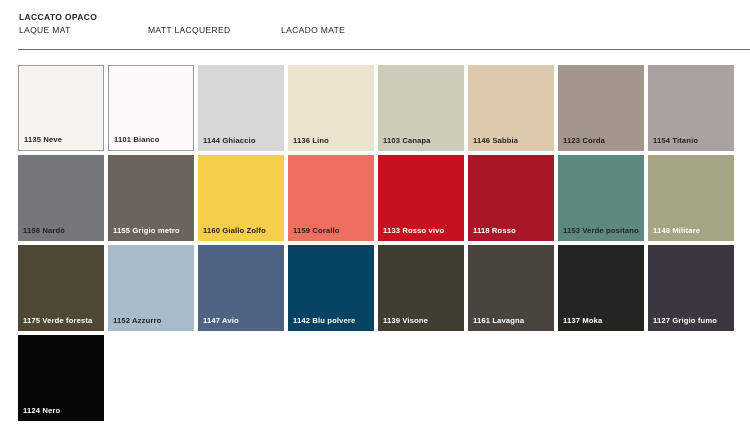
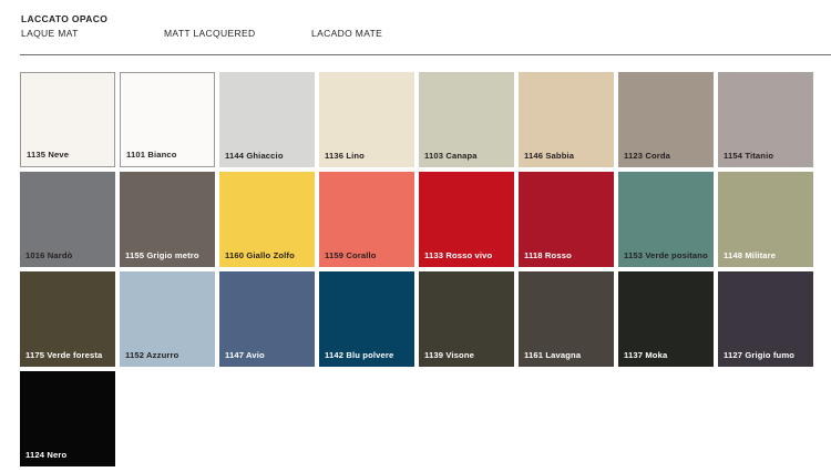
  LACCATO OPACO
  LAQUE MAT
  MATT LACQUERED
  LACADO MATE
  1135 Neve
  1101 Bianco
  1144 Ghiaccio
  1136 Lino
  1103 Canapa
  1146 Sabbia
  1123 Corda
  1154 Titanio
- 1158 Nardò
+ 1016 Nardò
  1155 Grigio metro
  1160 Giallo Zolfo
  1159 Corallo
  1133 Rosso vivo
  1118 Rosso
  1153 Verde positano
  1148 Militare
  1175 Verde foresta
  1152 Azzurro
  1147 Avio
  1142 Blu polvere
  1139 Visone
  1161 Lavagna
  1137 Moka
  1127 Grigio fumo
  1124 Nero
